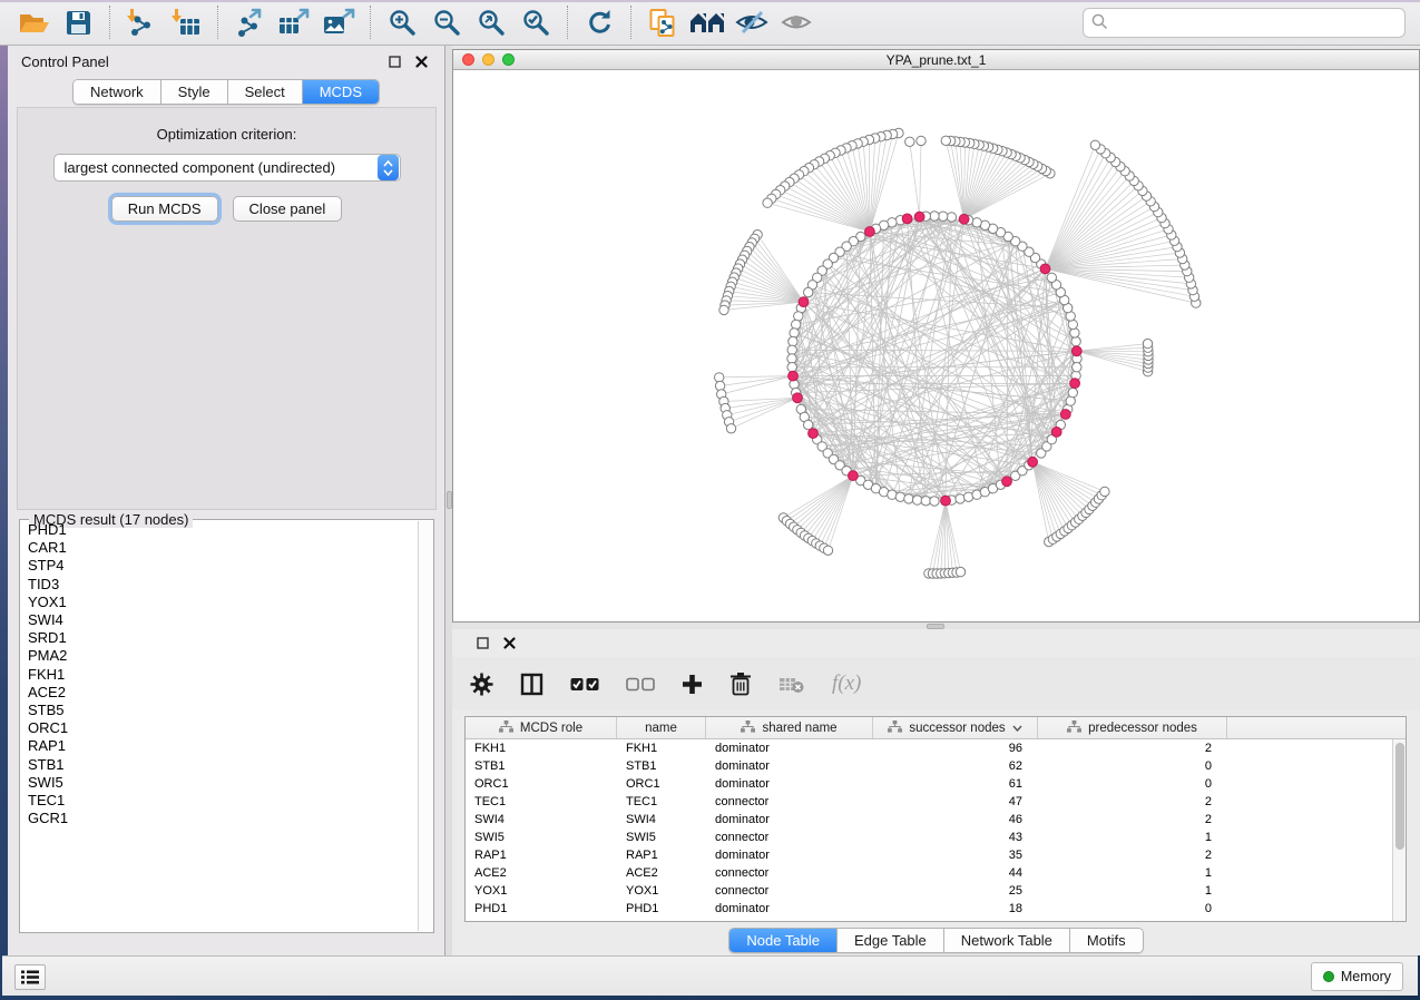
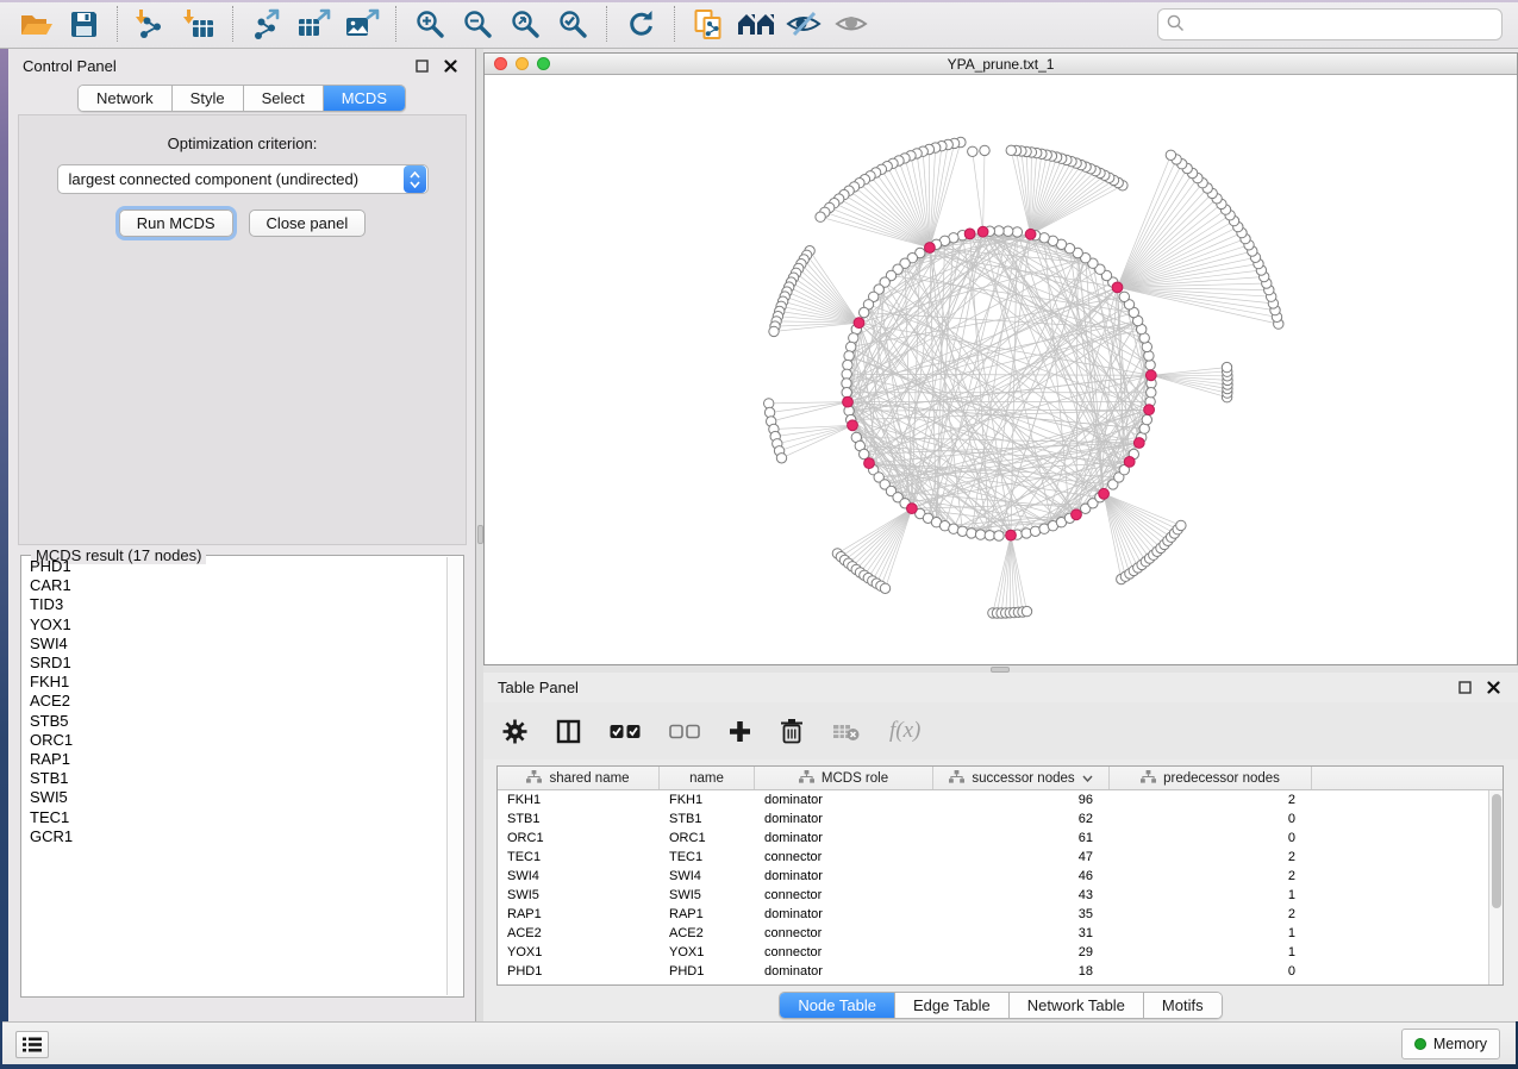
  Control Panel
  Network
  Style
  Select
  MCDS
  Optimization criterion:
  largest connected component (undirected)
  Run MCDS
  Close panel
  MCDS result (17 nodes)
  PHD1
  CAR1
- STP4
  TID3
  YOX1
  SWI4
  SRD1
- PMA2
  FKH1
  ACE2
  STB5
  ORC1
  RAP1
  STB1
  SWI5
  TEC1
  GCR1
  YPA_prune.txt_1
+ Table Panel
  f(x)
- MCDS role
+ shared name
  name
- shared name
+ MCDS role
  successor nodes
  predecessor nodes
  FKH1
  FKH1
  dominator
  96
  2
  STB1
  STB1
  dominator
  62
  0
  ORC1
  ORC1
  dominator
  61
  0
  TEC1
  TEC1
  connector
  47
  2
  SWI4
  SWI4
  dominator
  46
  2
  SWI5
  SWI5
  connector
  43
  1
  RAP1
  RAP1
  dominator
  35
  2
  ACE2
  ACE2
  connector
- 44
+ 31
  1
  YOX1
  YOX1
  connector
- 25
+ 29
  1
  PHD1
  PHD1
  dominator
  18
  0
  Node Table
  Edge Table
  Network Table
  Motifs
  Memory
